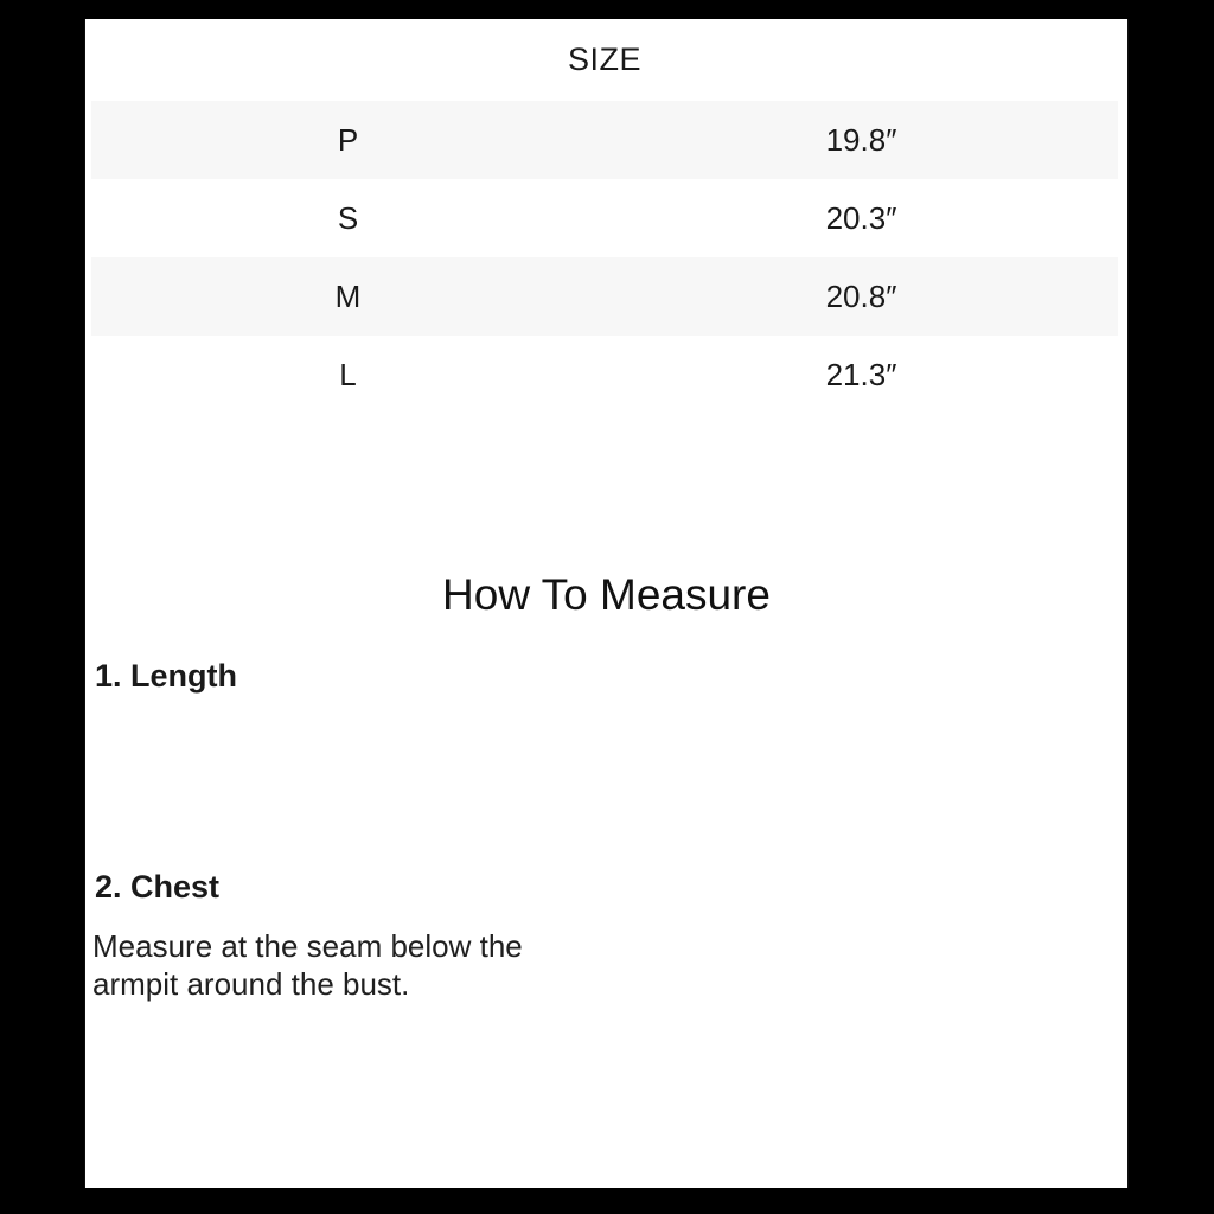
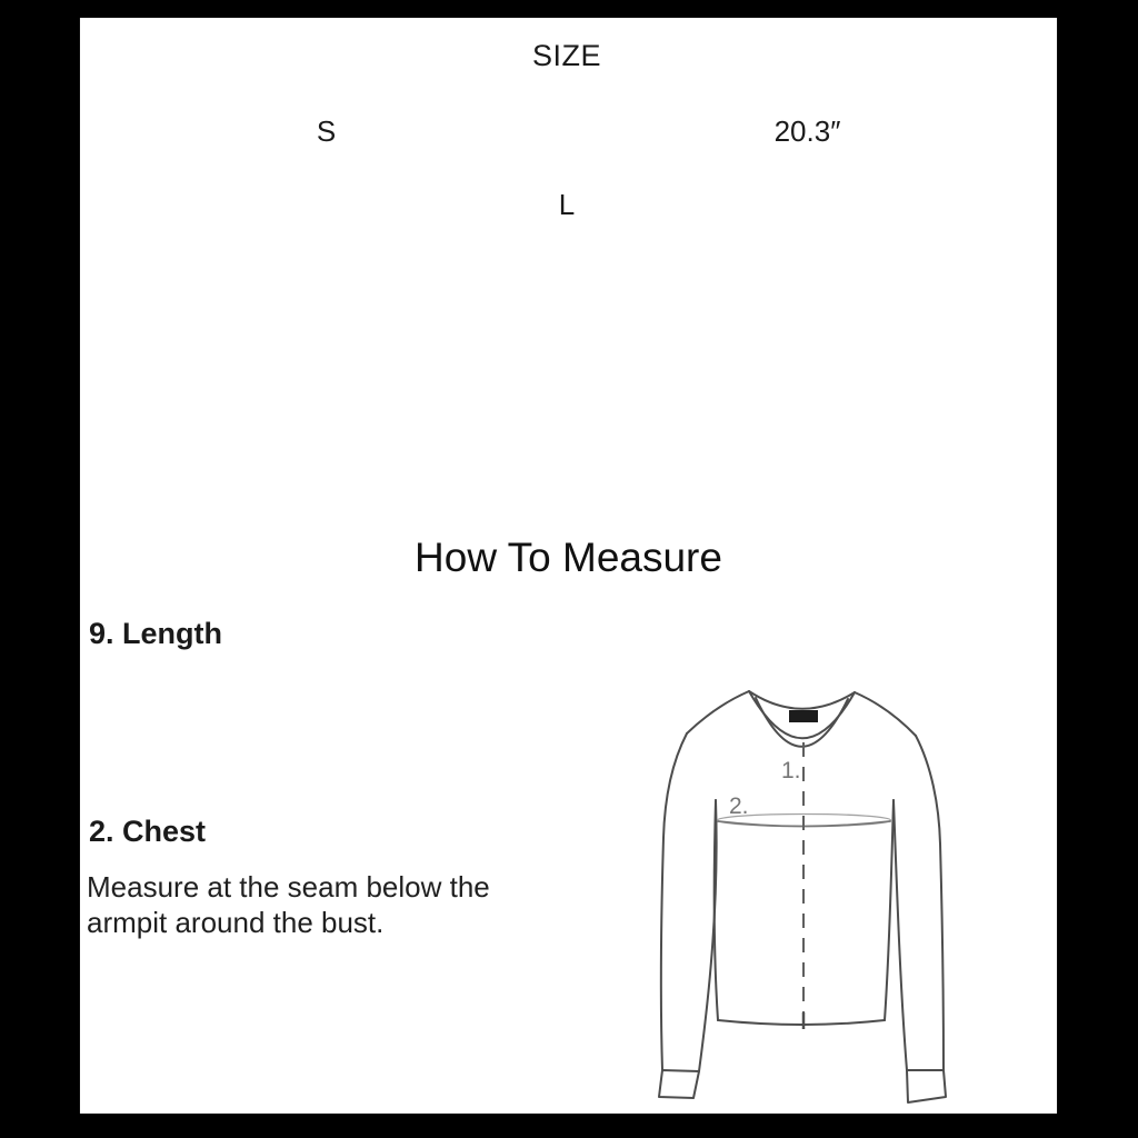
  SIZE
- P
- 19.8″
  S
  20.3″
- M
- 20.8″
  L
- 21.3″
  How To Measure
- 1. Length
+ 9. Length
  2. Chest
  Measure at the seam below the
  armpit around the bust.
+ 1.
+ 2.
